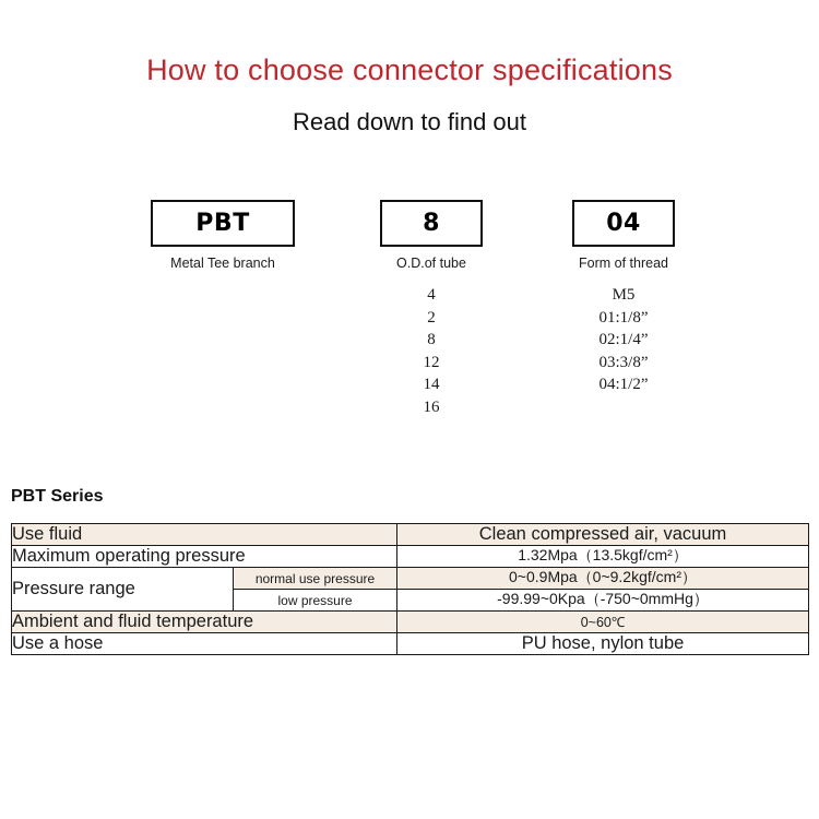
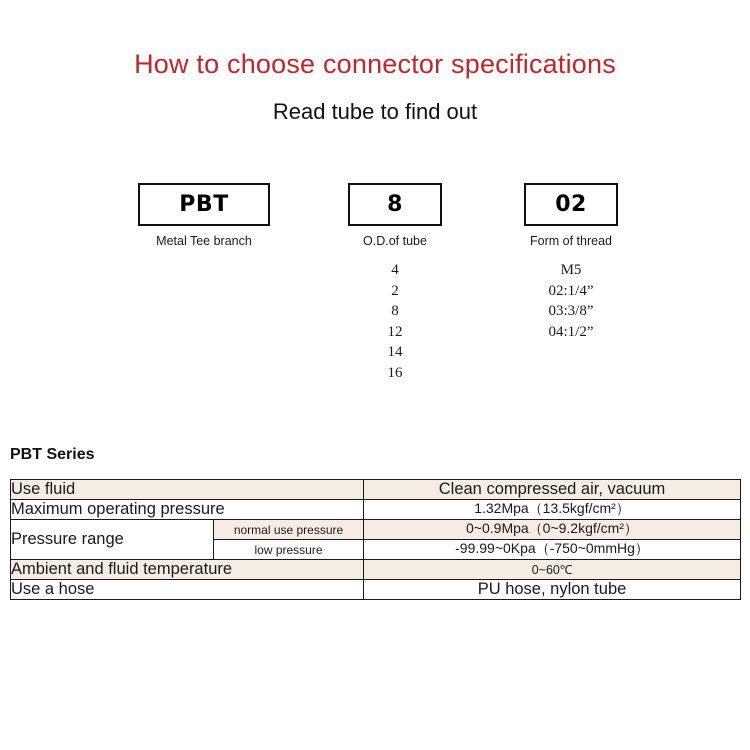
  How to choose connector specifications
- Read down to find out
+ Read tube to find out
  PBT
  Metal Tee branch
  8
  O.D.of tube
  4
  2
  8
  12
  14
  16
- 04
+ 02
  Form of thread
  M5
- 01:1/8”
  02:1/4”
  03:3/8”
  04:1/2”
  PBT Series
  Use fluid	Clean compressed air, vacuum
  Maximum operating pressure	1.32Mpa（13.5kgf/cm²）
  Pressure range	normal use pressure	0~0.9Mpa（0~9.2kgf/cm²）
  low pressure	-99.99~0Kpa（-750~0mmHg）
  Ambient and fluid temperature	0~60℃
  Use a hose	PU hose, nylon tube
